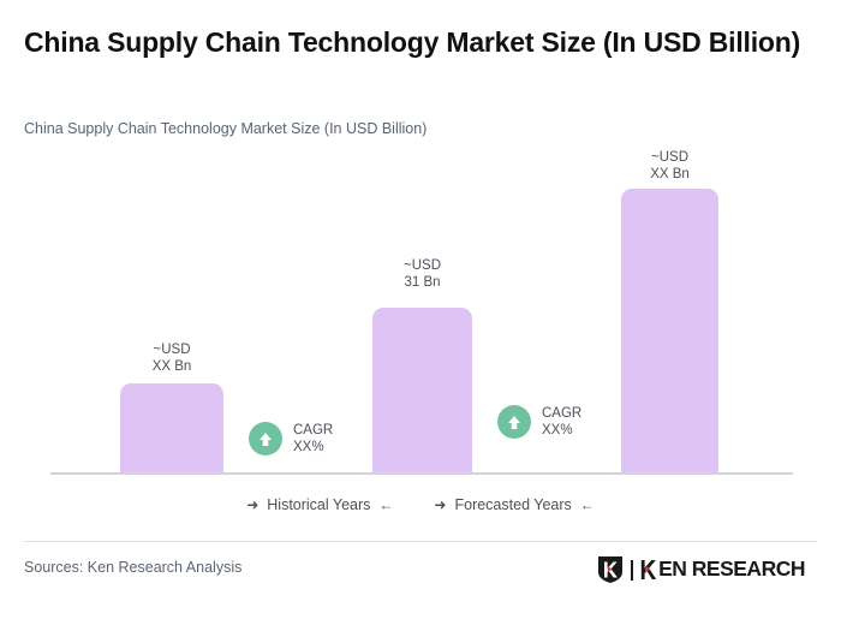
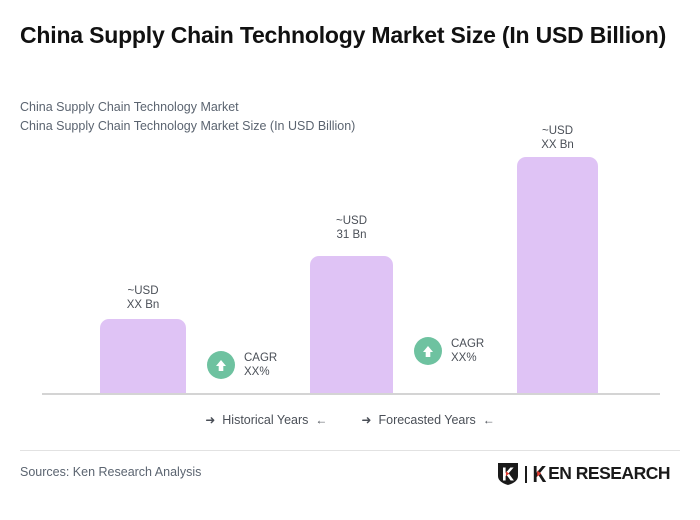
  China Supply Chain Technology Market Size (In USD Billion)
+ China Supply Chain Technology Market
  China Supply Chain Technology Market Size (In USD Billion)
  ~USD
  XX Bn
  ~USD
  31 Bn
  ~USD
  XX Bn
  CAGR
  XX%
  CAGR
  XX%
  ➜
  Historical Years
  ←
  ➜
  Forecasted Years
  ←
  Sources: Ken Research Analysis
  EN RESEARCH
